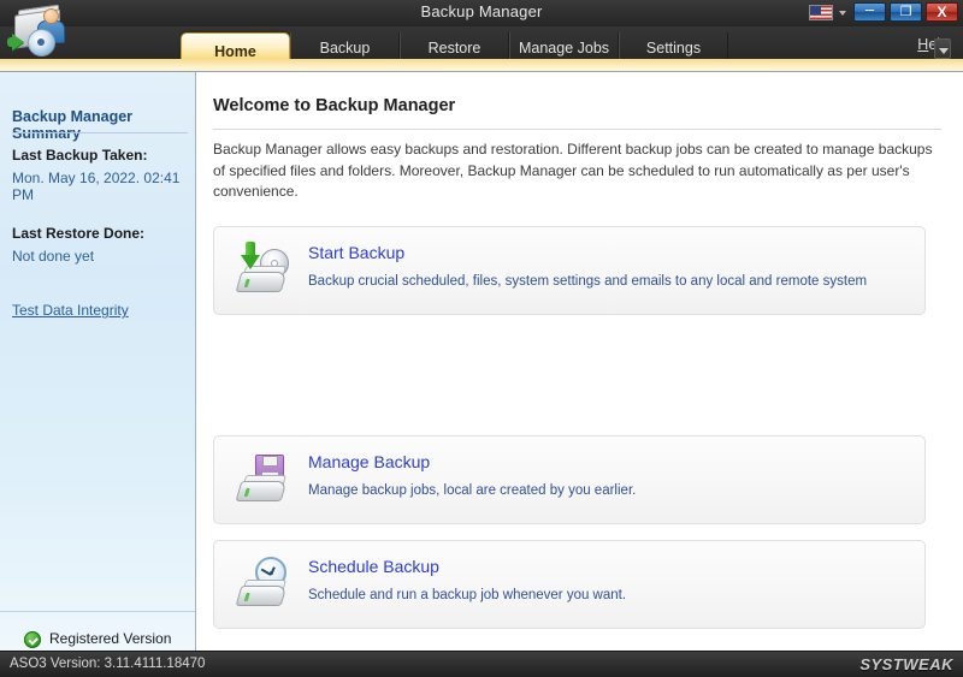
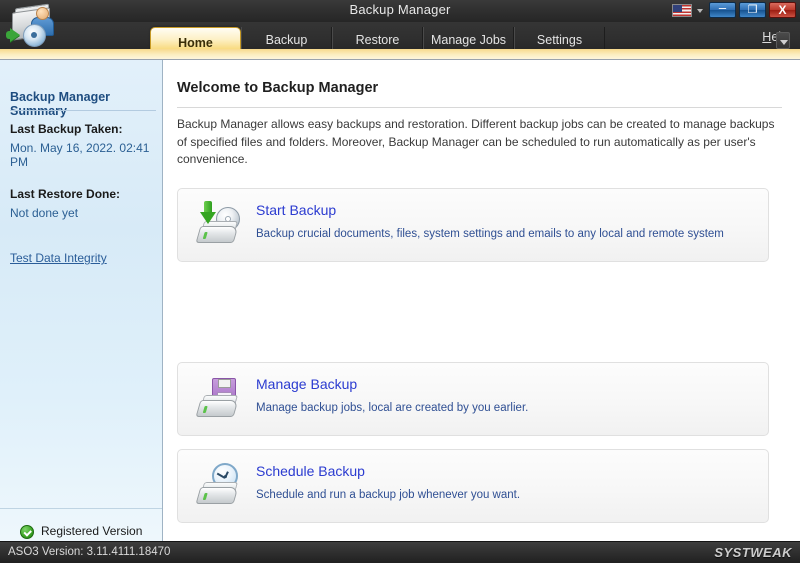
  Backup Manager
  –
  ❐
  X
  Home
  Backup
  Restore
  Manage Jobs
  Settings
  Backup Manager Summary
  Last Backup Taken:
  Mon. May 16, 2022. 02:41 PM
  Last Restore Done:
  Not done yet
  Test Data Integrity
  Registered Version
  Welcome to Backup Manager
  Backup Manager allows easy backups and restoration. Different backup jobs can be created to manage backups of specified files and folders. Moreover, Backup Manager can be scheduled to run automatically as per user's convenience.
  Start Backup
- Backup crucial scheduled, files, system settings and emails to any local and remote system
+ Backup crucial documents, files, system settings and emails to any local and remote system
  Manage Backup
  Manage backup jobs, local are created by you earlier.
  Schedule Backup
  Schedule and run a backup job whenever you want.
  ASO3 Version: 3.11.4111.18470
  SYSTWEAK
